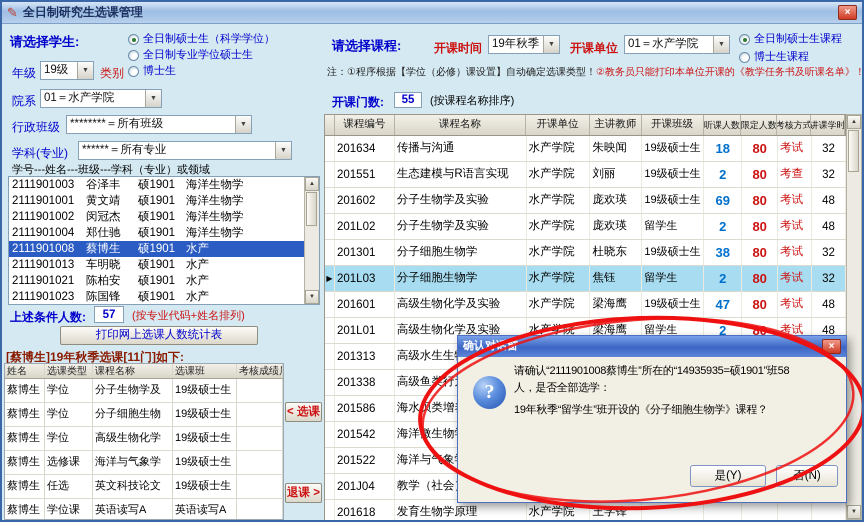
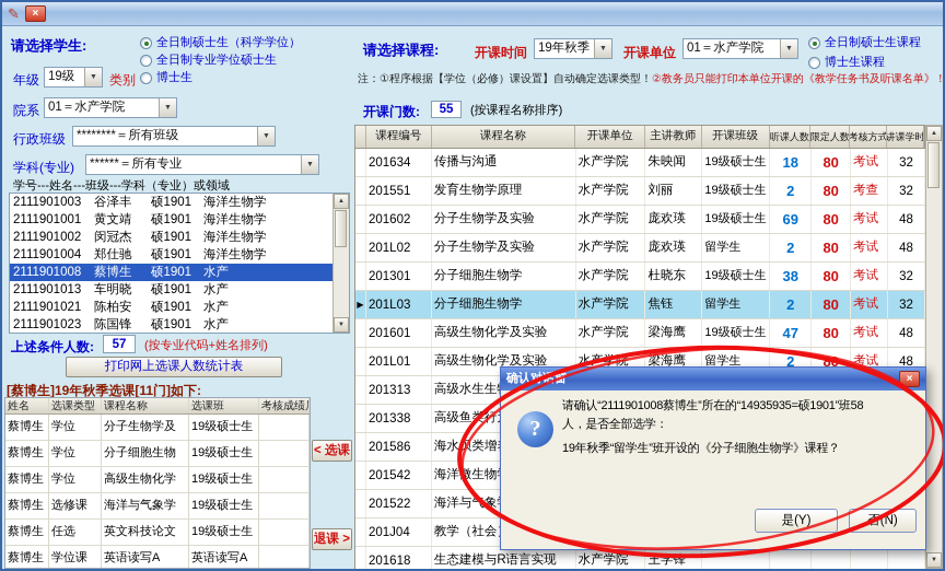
  ✎
- 全日制研究生选课管理
  ×
  请选择学生:
  全日制硕士生（科学学位）
  全日制专业学位硕士生
  博士生
  年级
  19级
  类别
  院系
  01＝水产学院
  行政班级
  ********＝所有班级
  学科(专业)
  ******＝所有专业
  学号---姓名---班级---学科（专业）或领域
  2111901003
  谷泽丰
  硕1901
  海洋生物学
  2111901001
  黄文靖
  硕1901
  海洋生物学
  2111901002
  闵冠杰
  硕1901
  海洋生物学
  2111901004
  郑仕驰
  硕1901
  海洋生物学
  2111901008
  蔡博生
  硕1901
  水产
  2111901013
  车明晓
  硕1901
  水产
  2111901021
  陈柏安
  硕1901
  水产
  2111901023
  陈国锋
  硕1901
  水产
  上述条件人数:
  57
  (按专业代码+姓名排列)
  打印网上选课人数统计表
  [蔡博生]19年秋季选课[11门]如下:
  姓名
  选课类型
  课程名称
  选课班
  考核成绩
  蔡博生
  学位
  分子生物学及
  19级硕士生
  蔡博生
  学位
  分子细胞生物
  19级硕士生
  蔡博生
  学位
  高级生物化学
  19级硕士生
  蔡博生
  选修课
  海洋与气象学
  19级硕士生
  蔡博生
  任选
  英文科技论文
  19级硕士生
  蔡博生
  学位课
  英语读写A
  英语读写A
  < 选课
  退课 >
  请选择课程:
  开课时间
  19年秋季
  开课单位
  01＝水产学院
  全日制硕士生课程
  博士生课程
  注：①程序根据【学位（必修）课设置】自动确定选课类型！②教务员只能打印本单位开课的《教学任务书及听课名单》！
  开课门数:
  55
  (按课程名称排序)
  课程编号
  课程名称
  开课单位
  主讲教师
  开课班级
  听课人数
  限定人数
  考核方式
  讲课学时
  201634
  传播与沟通
  水产学院
  朱映闻
  19级硕士生
  18
  80
  考试
  32
  201551
- 生态建模与R语言实现
+ 发育生物学原理
  水产学院
  刘丽
  19级硕士生
  2
  80
  考查
  32
  201602
  分子生物学及实验
  水产学院
  庞欢瑛
  19级硕士生
  69
  80
  考试
  48
  201L02
  分子生物学及实验
  水产学院
  庞欢瑛
  留学生
  2
  80
  考试
  48
  201301
  分子细胞生物学
  水产学院
  杜晓东
  19级硕士生
  38
  80
  考试
  32
  ▶
  201L03
  分子细胞生物学
  水产学院
  焦钰
  留学生
  2
  80
  考试
  32
  201601
  高级生物化学及实验
  水产学院
  梁海鹰
  19级硕士生
  47
  80
  考试
  48
  201L01
  高级生物化学及实验
  水学院
  梁海鹰
  留学生
  2
  考试
  48
  201313
  高级水生生
  201338
  201586
  海水贝类增
  201542
  海洋微生物
  201522
  201J04
  201618
- 发育生物学原理
+ 生态建模与R语言实现
  水产学院
  王学锋
  确认话窗
  ×
  ?
  请确认“2111901008蔡博生”所在的“14935935=硕1901”班58
  人，是否全部选学：
  19年秋季“留学生”班开设的《分子细胞生物学》课程？
  是(Y)
  (N)
